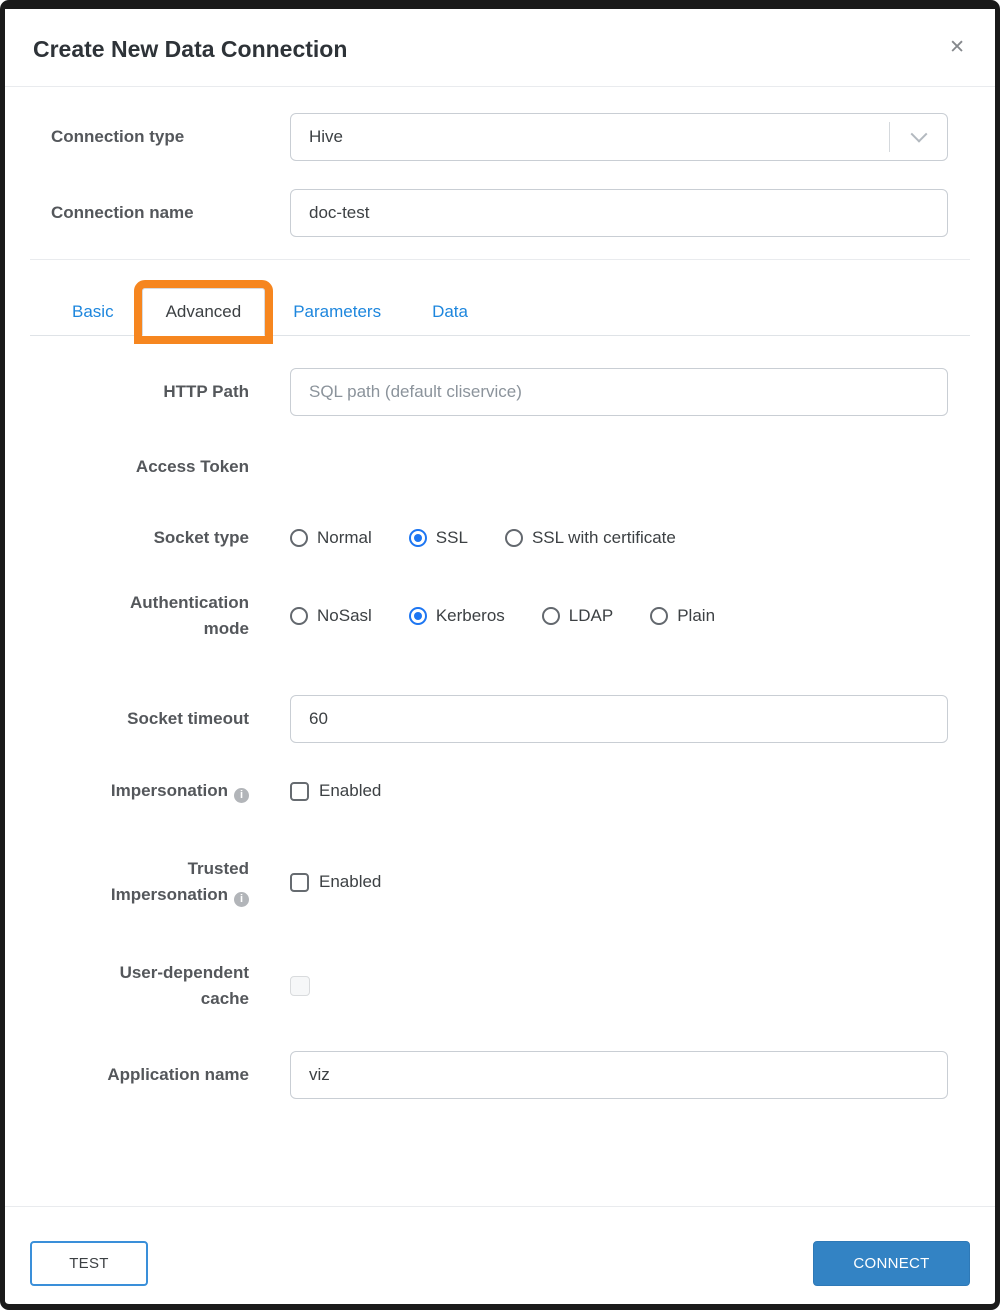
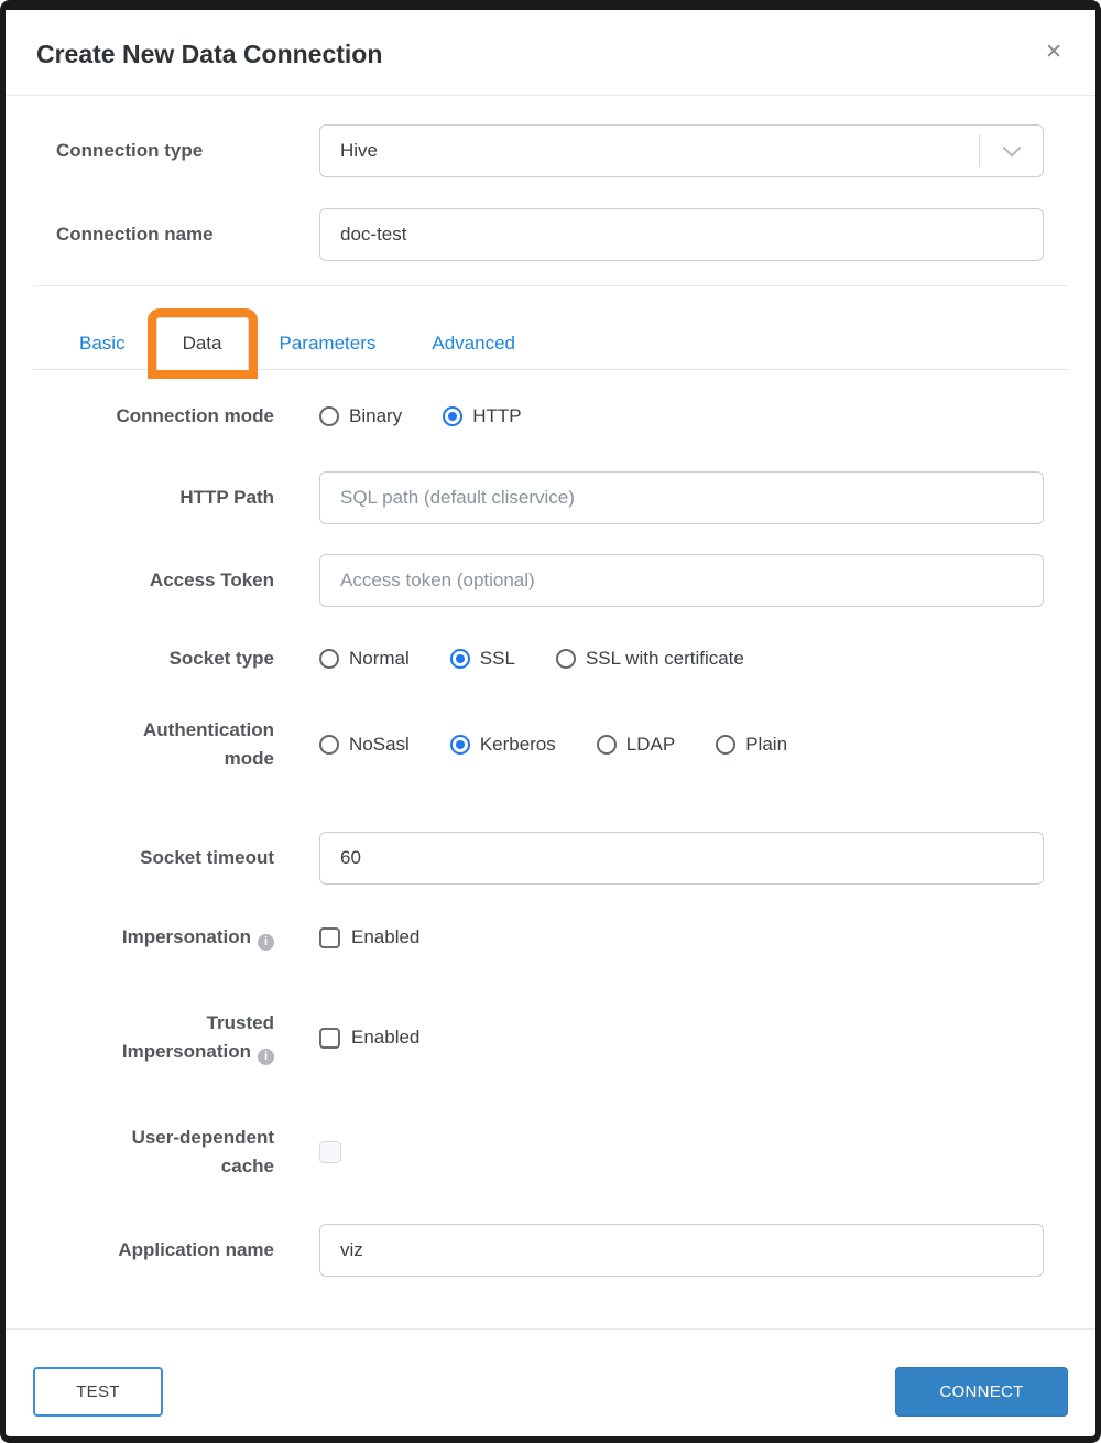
  Create New Data Connection
  ✕
  Connection type
  Hive
  Connection name
  doc-test
  Basic
- Advanced
+ Data
  Parameters
- Data
+ Advanced
+ Connection mode
+ Binary
+ HTTP
  HTTP Path
  SQL path (default cliservice)
  Access Token
+ Access token (optional)
  Socket type
  Normal
  SSL
  SSL with certificate
  Authentication mode
  NoSasl
  Kerberos
  LDAP
  Plain
  Socket timeout
  60
  Impersonation i
  Enabled
  Trusted Impersonation i
  Enabled
  User-dependent cache
  Application name
  viz
  TEST
  CONNECT
